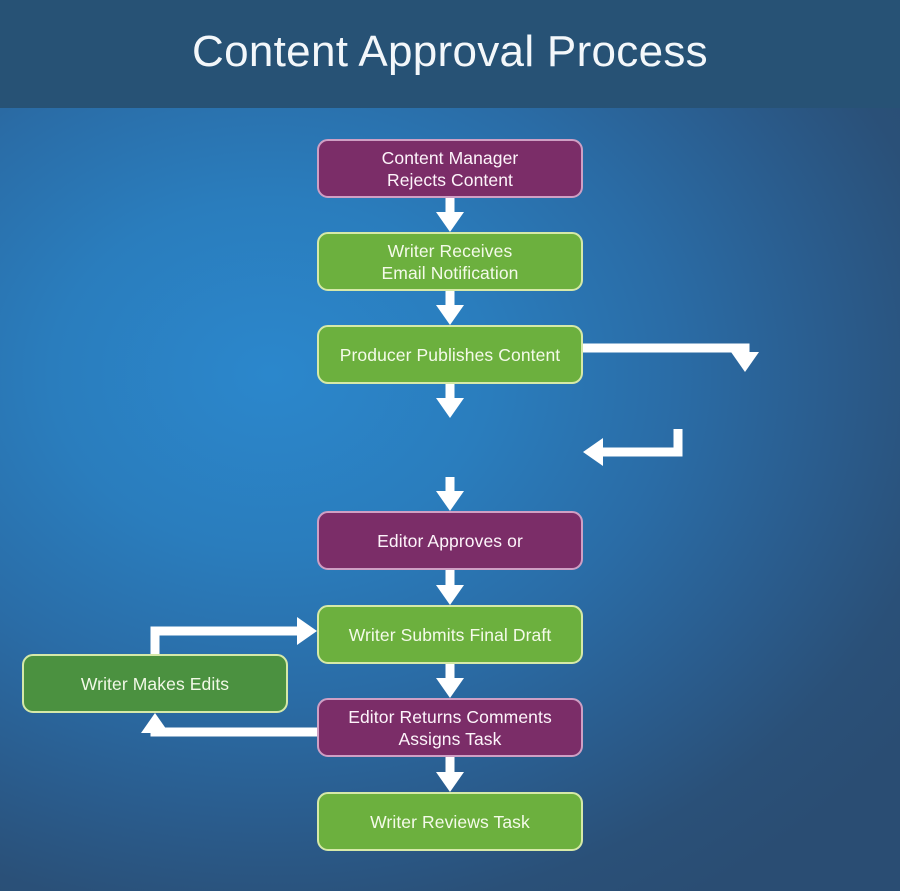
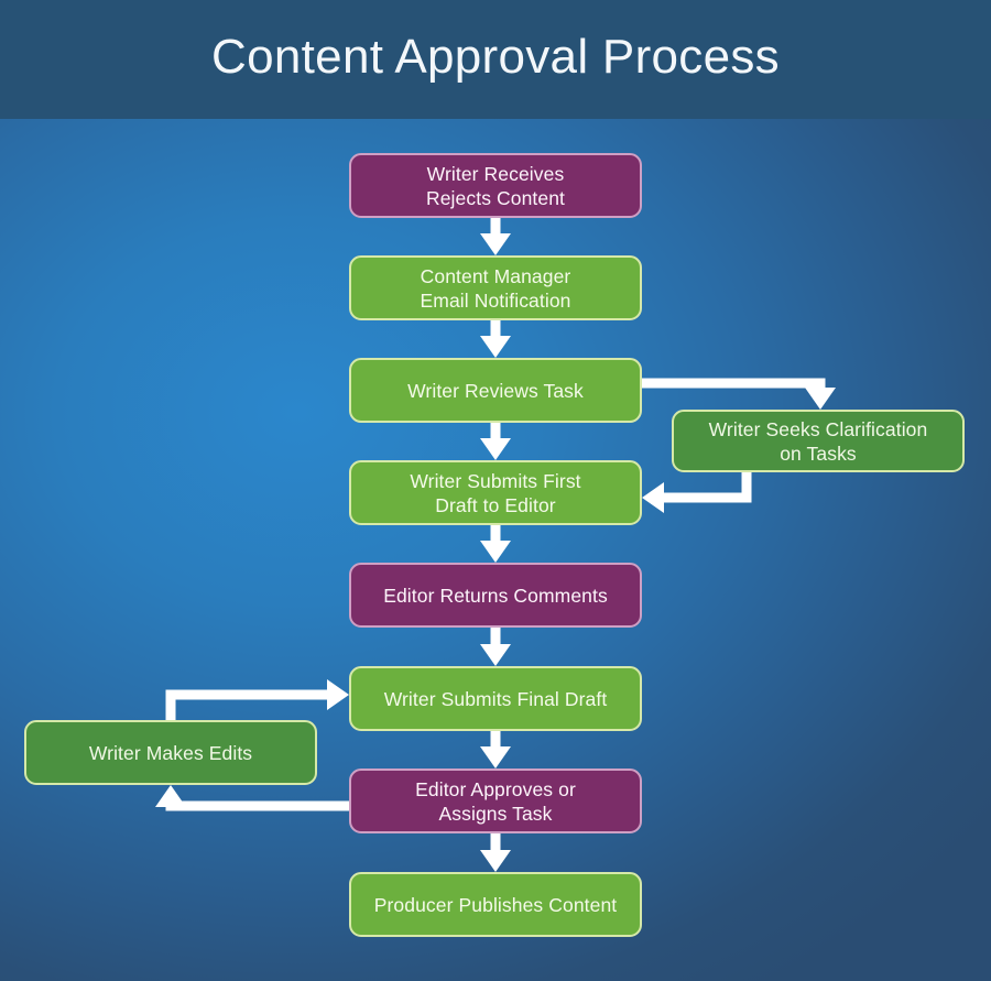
  Content Approval Process
- Content Manager
+ Writer Receives
  Rejects Content
- Writer Receives
+ Content Manager
  Email Notification
- Producer Publishes Content
+ Writer Reviews Task
+ Writer Seeks Clarification
+ on Tasks
+ Writer Submits First
+ Draft to Editor
- Editor Approves or
+ Editor Returns Comments
  Writer Submits Final Draft
  Writer Makes Edits
- Editor Returns Comments
+ Editor Approves or
  Assigns Task
- Writer Reviews Task
+ Producer Publishes Content
